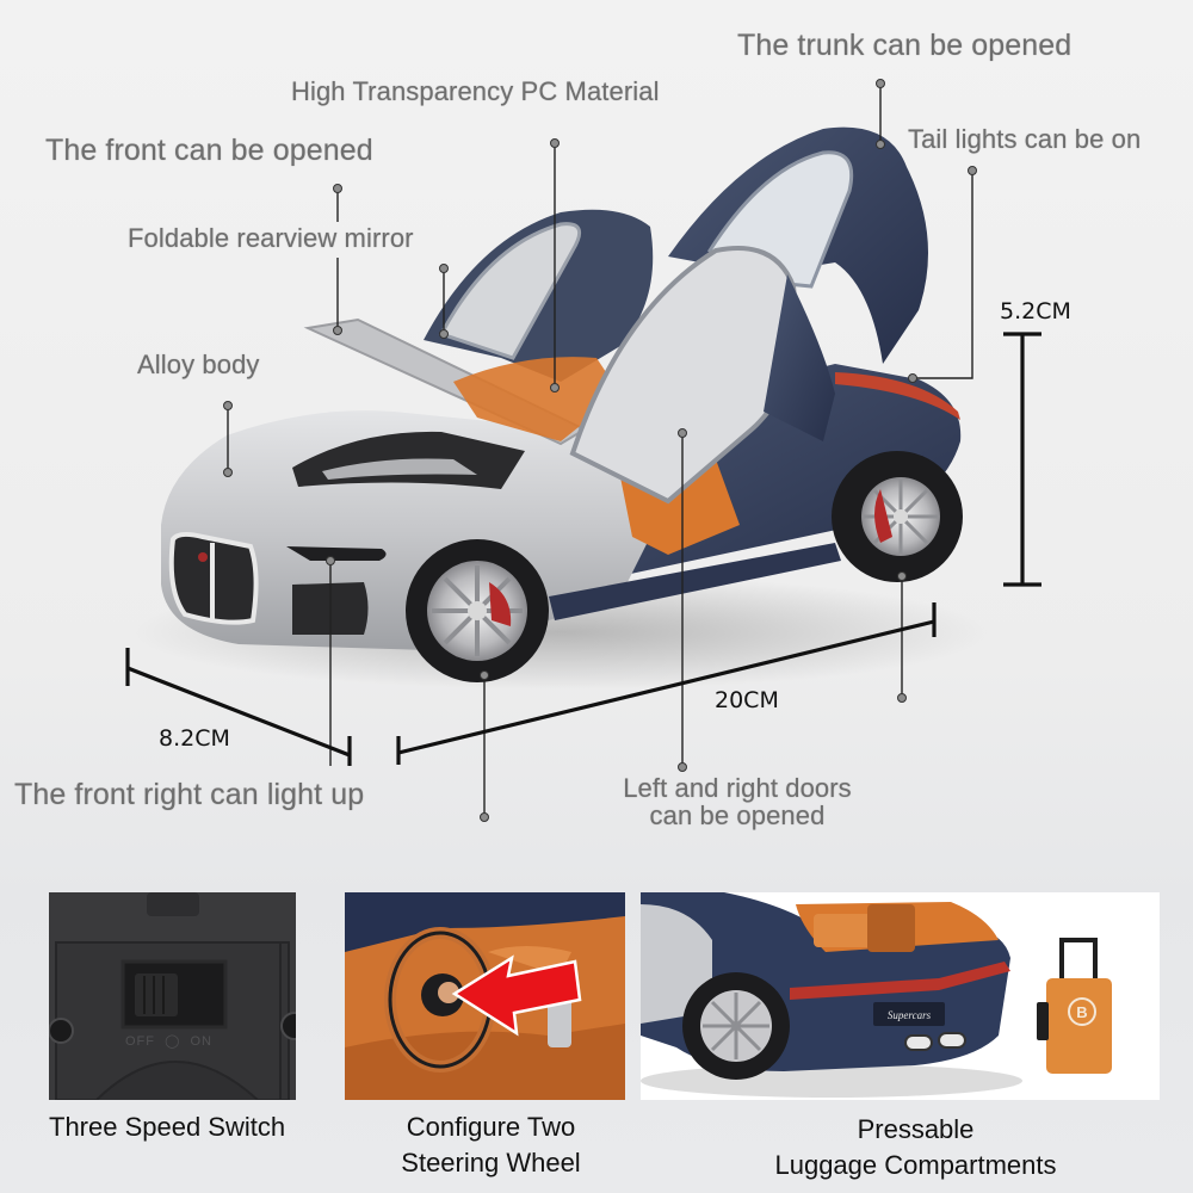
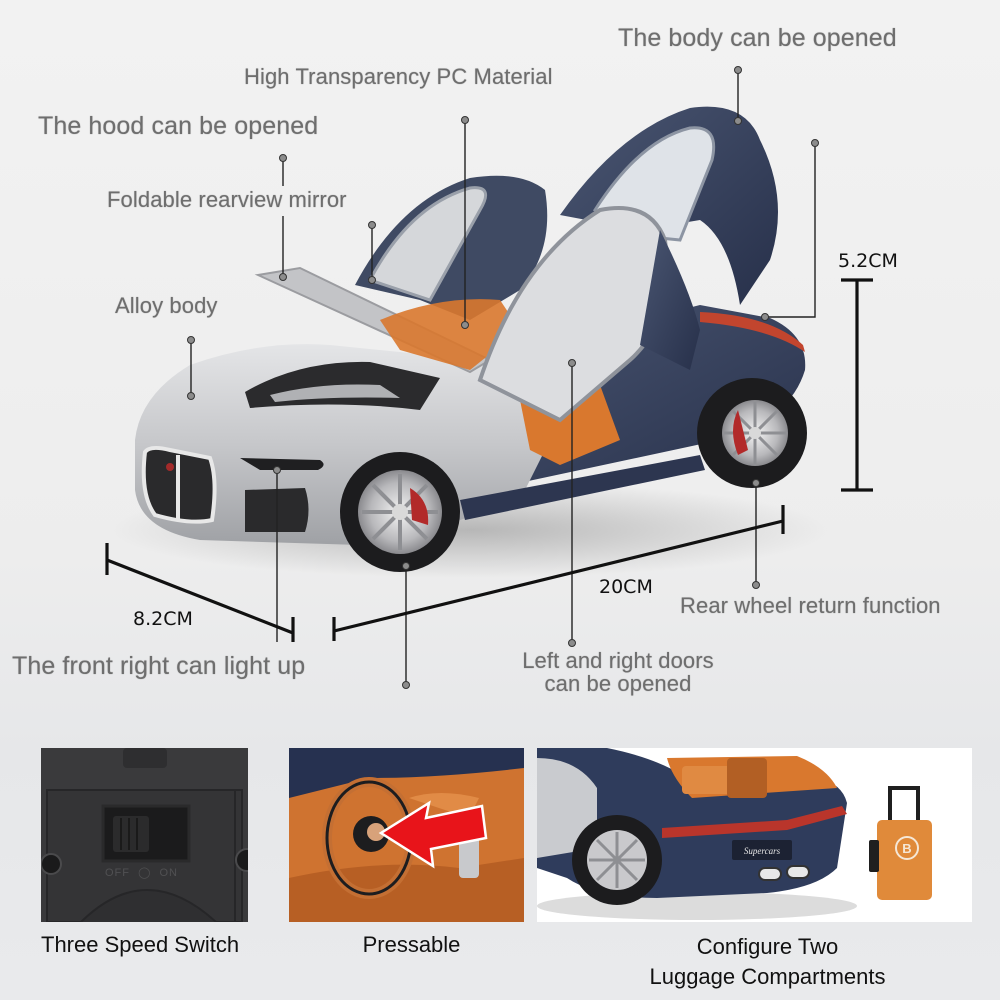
- The trunk can be opened
+ The body can be opened
  High Transparency PC Material
- The front can be opened
+ The hood can be opened
- Tail lights can be on
  Foldable rearview mirror
  Alloy body
  The front right can light up
  Left and right doors
  can be opened
+ Rear wheel return function
  5.2CM
  8.2CM
  20CM
  OFF ON
  Three Speed Switch
- Configure Two
+ Pressable
- Steering Wheel
  Supercars
  B
- Pressable
+ Configure Two
  Luggage Compartments
